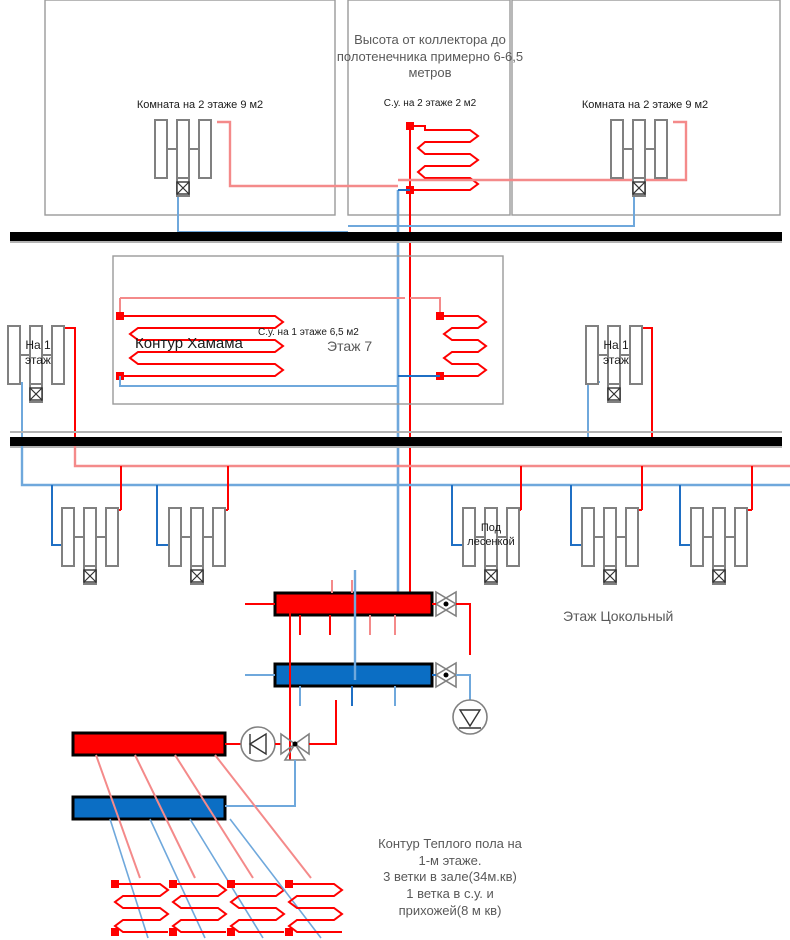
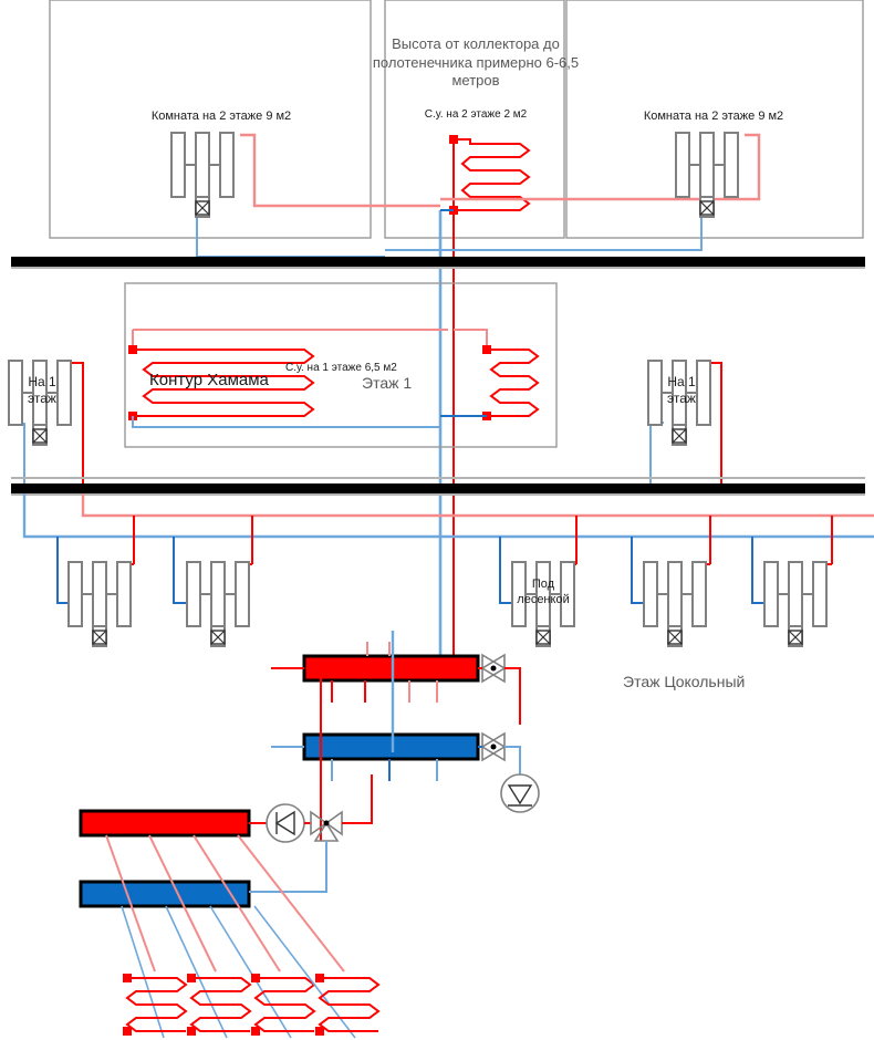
  Высота от коллектора до
  полотенечника примерно 6-6,5
  метров
  Комната на 2 этаже 9 м2
  С.у. на 2 этаже 2 м2
  Комната на 2 этаже 9 м2
  Контур Хамама
  С.у. на 1 этаже 6,5 м2
- Этаж 7
+ Этаж 1
  На 1
  этаж
  На 1
  этаж
  Под
  лесенкой
  Этаж Цокольный
- Контур Теплого пола на
- 1-м этаже.
- 3 ветки в зале(34м.кв)
- 1 ветка в с.у. и
- прихожей(8 м кв)
